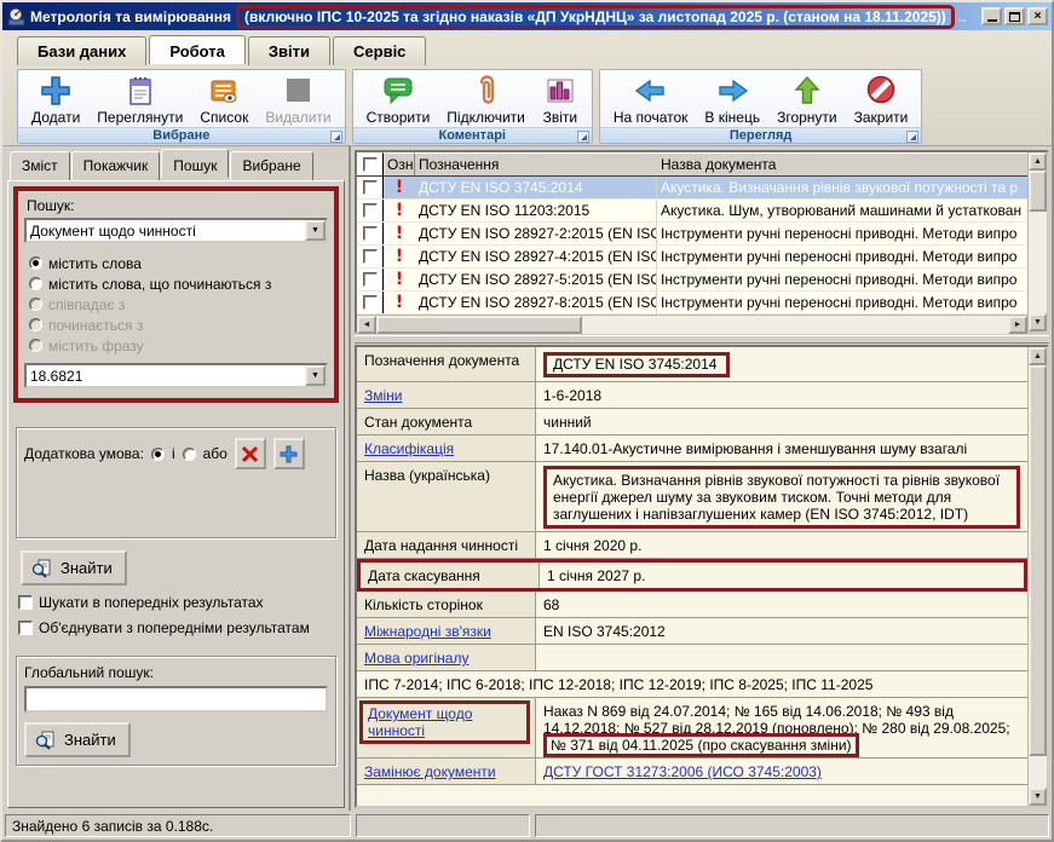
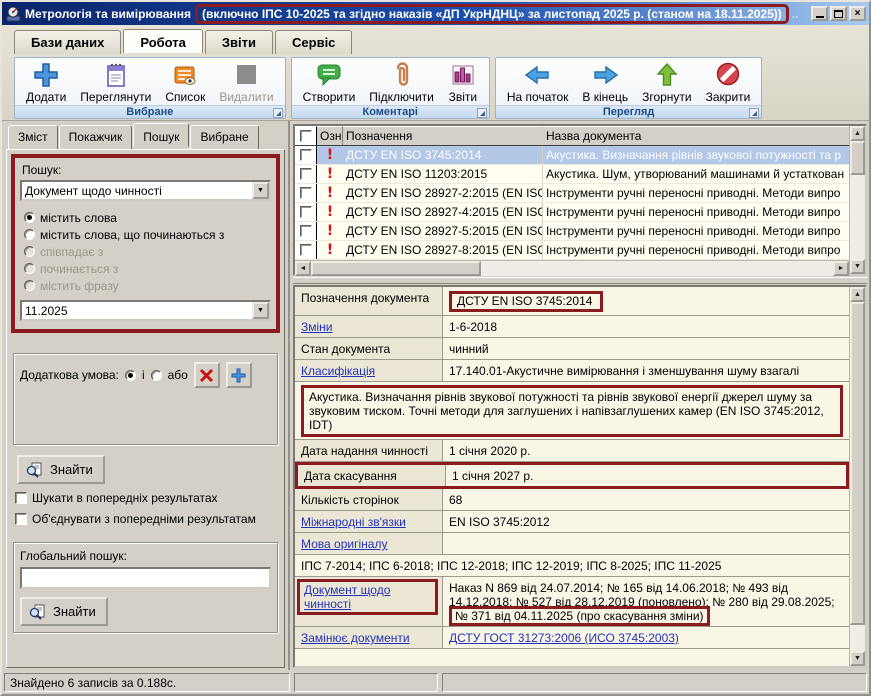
  Метрологія та вимірювання
  (включно ІПС 10-2025 та згідно наказів «ДП УкрНДНЦ» за листопад 2025 р. (станом на 18.11.2025))
  ..
  ×
  Бази даних
  Робота
  Звіти
  Сервіс
  Додати
  Переглянути
  Список
  Видалити
  Вибране
  Створити
  Підключити
  Звіти
  Коментарі
  На початок
  В кінець
  Згорнути
  Закрити
  Перегляд
  Зміст
  Покажчик
  Пошук
  Вибране
  Пошук:
  Документ щодо чинності
  містить слова
  містить слова, що починаються з
  співпадає з
  починається з
  містить фразу
- 18.6821
+ 11.2025
  Додаткова умова:
  і
  або
  Знайти
  Шукати в попередніх результатах
  Об'єднувати з попередніми результатам
  Глобальний пошук:
  Знайти
  Озн
  Позначення
  Назва документа
  !
  ДСТУ EN ISO 3745:2014
  Акустика. Визначання рівнів звукової потужності та р
  !
  ДСТУ EN ISO 11203:2015
  Акустика. Шум, утворюваний машинами й устаткован
  !
  ДСТУ EN ISO 28927-2:2015 (EN ISO
  Інструменти ручні переносні приводні. Методи випро
  !
  ДСТУ EN ISO 28927-4:2015 (EN ISO
  Інструменти ручні переносні приводні. Методи випро
  !
  ДСТУ EN ISO 28927-5:2015 (EN ISO
  Інструменти ручні переносні приводні. Методи випро
  !
  ДСТУ EN ISO 28927-8:2015 (EN ISO
  Інструменти ручні переносні приводні. Методи випро
  Позначення документа
  ДСТУ EN ISO 3745:2014
  Зміни
  1-6-2018
  Стан документа
  чинний
  Класифікація
  17.140.01-Акустичне вимірювання і зменшування шуму взагалі
- Назва (українська)
  Акустика. Визначання рівнів звукової потужності та рівнів звукової енергії джерел шуму за звуковим тиском. Точні методи для заглушених і напівзаглушених камер (EN ISO 3745:2012, IDT)
  Дата надання чинності
  1 січня 2020 р.
  Дата скасування
  1 січня 2027 р.
  Кількість сторінок
  68
  Міжнародні зв'язки
  EN ISO 3745:2012
  Мова оригіналу
  ІПС 7-2014; ІПС 6-2018; ІПС 12-2018; ІПС 12-2019; ІПС 8-2025; ІПС 11-2025
  Документ щодо чинності
  Наказ N 869 від 24.07.2014; № 165 від 14.06.2018; № 493 від 14.12.2018; № 527 від 28.12.2019 (поновлено); № 280 від 29.08.2025; № 371 від 04.11.2025 (про скасування зміни)
  Замінює документи
  ДСТУ ГОСТ 31273:2006 (ИСО 3745:2003)
  Знайдено 6 записів за 0.188с.
